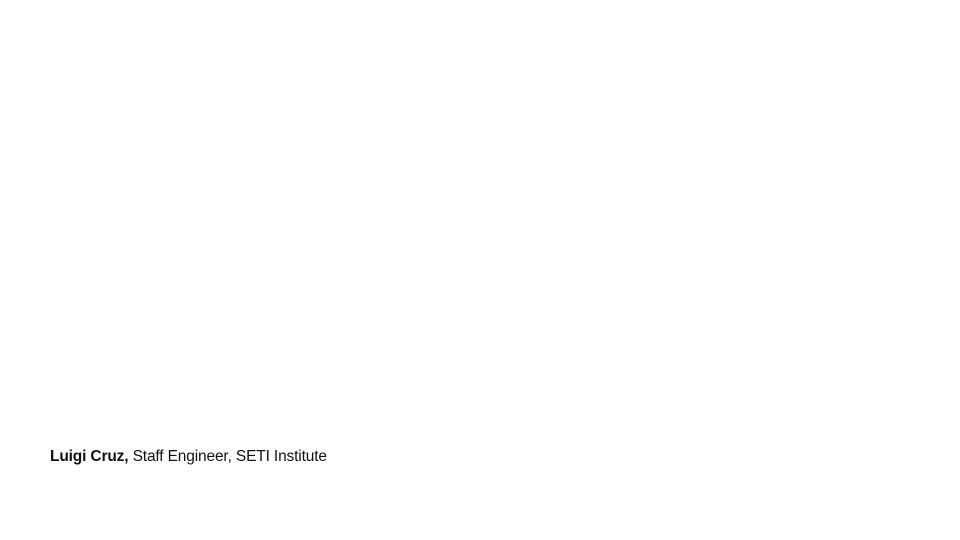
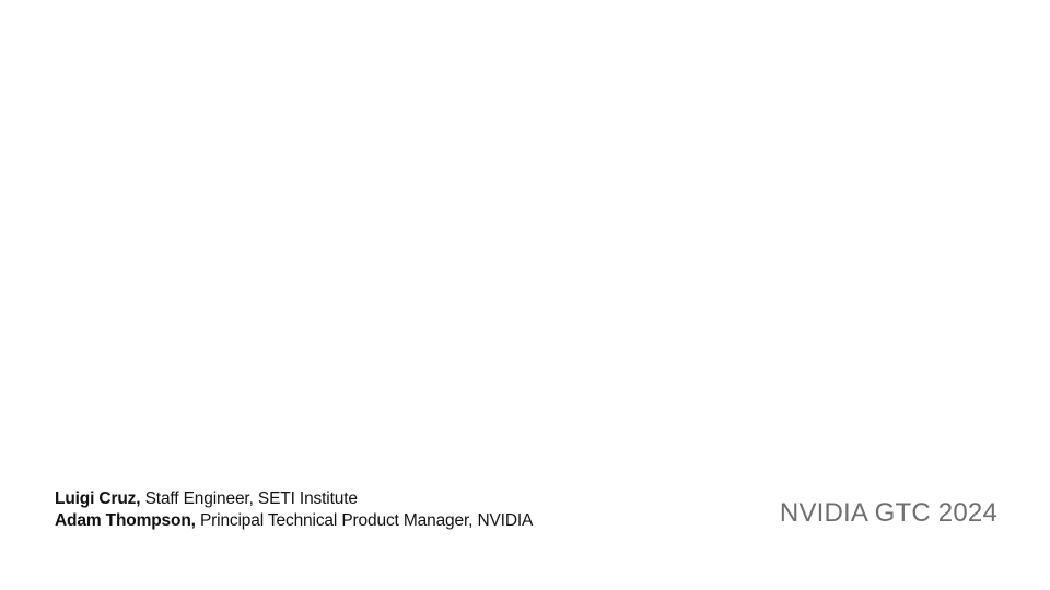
  Luigi Cruz, Staff Engineer, SETI Institute
+ Adam Thompson, Principal Technical Product Manager, NVIDIA
+ NVIDIA GTC 2024
